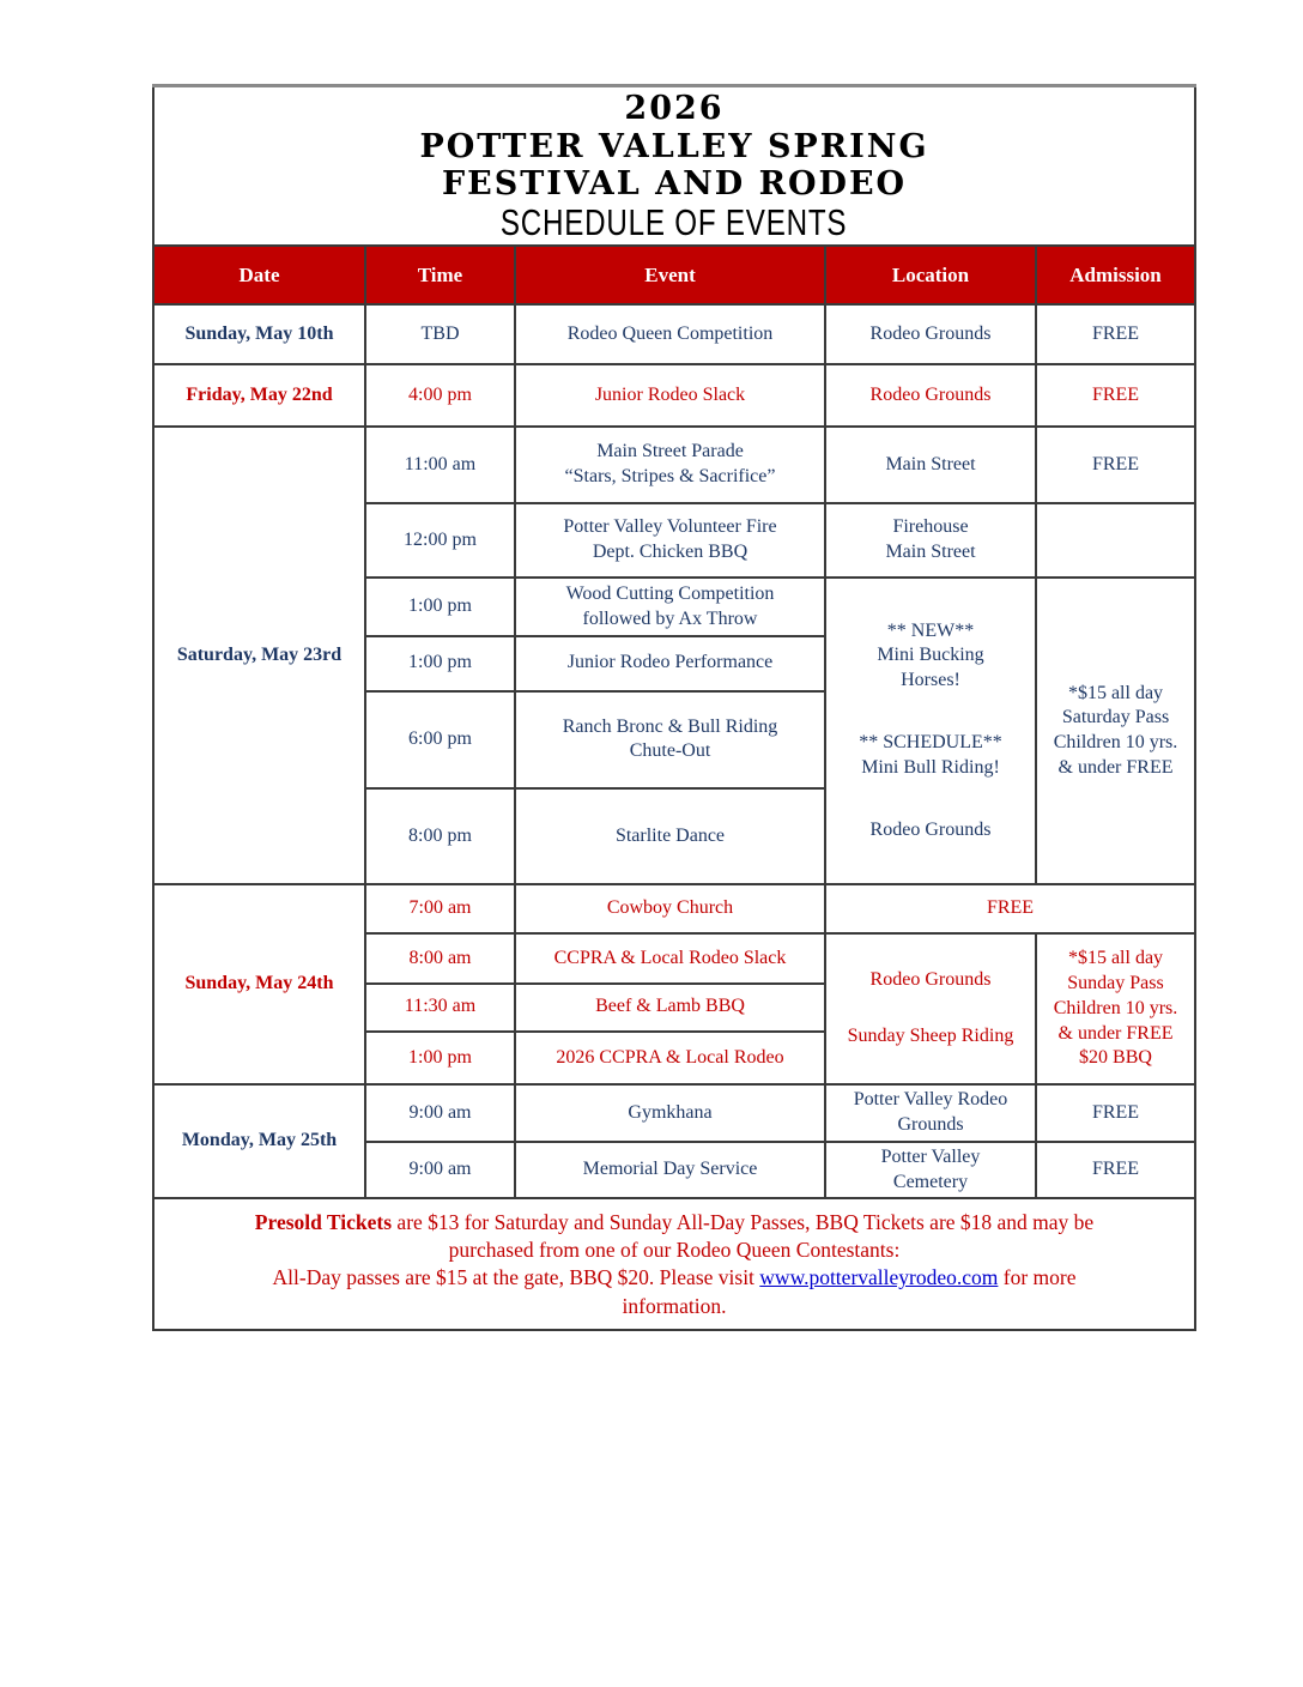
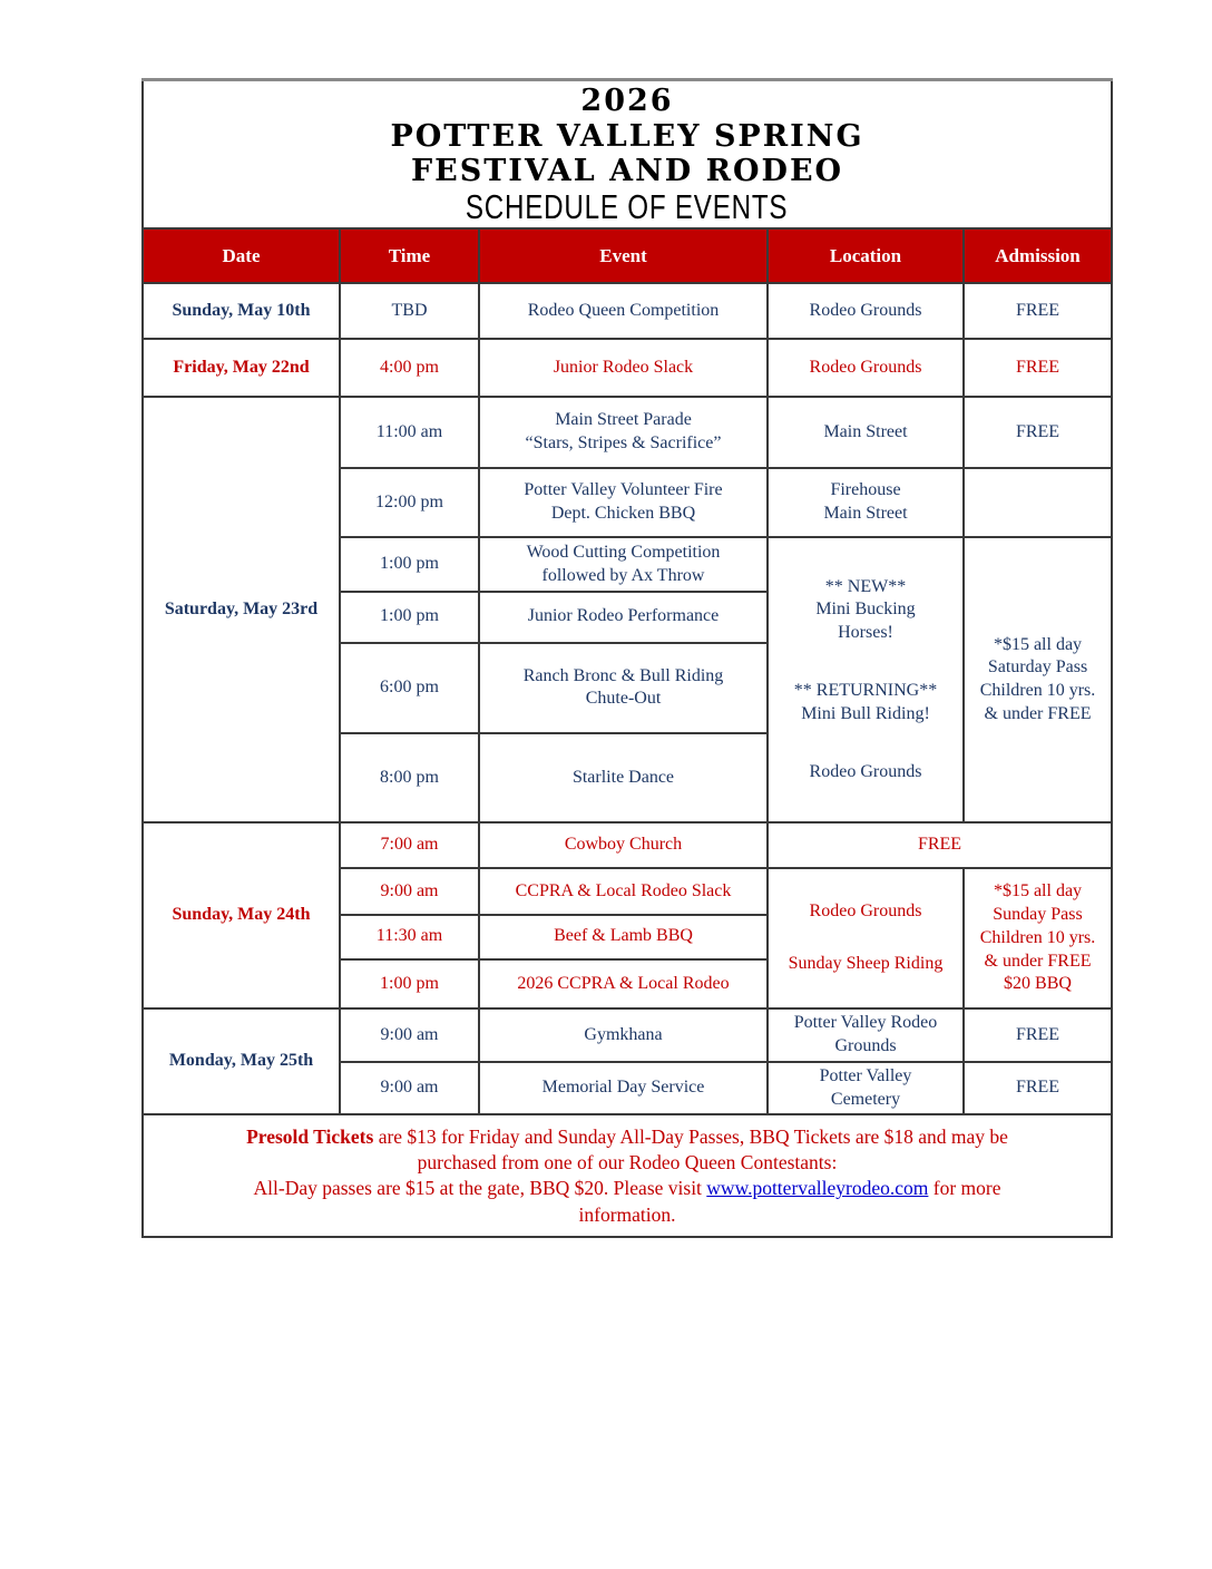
  2026 POTTER VALLEY SPRING FESTIVAL AND RODEO SCHEDULE OF EVENTS
  Date	Time	Event	Location	Admission
  Sunday, May 10th	TBD	Rodeo Queen Competition	Rodeo Grounds	FREE
  Friday, May 22nd	4:00 pm	Junior Rodeo Slack	Rodeo Grounds	FREE
  Saturday, May 23rd	11:00 am	Main Street Parade “Stars, Stripes & Sacrifice”	Main Street	FREE
  12:00 pm	Potter Valley Volunteer Fire Dept. Chicken BBQ	Firehouse Main Street
- 1:00 pm	Wood Cutting Competition followed by Ax Throw	** NEW** Mini Bucking Horses! ** SCHEDULE** Mini Bull Riding! Rodeo Grounds	*$15 all day Saturday Pass Children 10 yrs. & under FREE
+ 1:00 pm	Wood Cutting Competition followed by Ax Throw	** NEW** Mini Bucking Horses! ** RETURNING** Mini Bull Riding! Rodeo Grounds	*$15 all day Saturday Pass Children 10 yrs. & under FREE
  1:00 pm	Junior Rodeo Performance
  6:00 pm	Ranch Bronc & Bull Riding Chute-Out
  8:00 pm	Starlite Dance
  Sunday, May 24th	7:00 am	Cowboy Church	FREE
- 8:00 am	CCPRA & Local Rodeo Slack	Rodeo Grounds Sunday Sheep Riding	*$15 all day Sunday Pass Children 10 yrs. & under FREE $20 BBQ
+ 9:00 am	CCPRA & Local Rodeo Slack	Rodeo Grounds Sunday Sheep Riding	*$15 all day Sunday Pass Children 10 yrs. & under FREE $20 BBQ
  11:30 am	Beef & Lamb BBQ
  1:00 pm	2026 CCPRA & Local Rodeo
  Monday, May 25th	9:00 am	Gymkhana	Potter Valley Rodeo Grounds	FREE
  9:00 am	Memorial Day Service	Potter Valley Cemetery	FREE
- Presold Tickets are $13 for Saturday and Sunday All-Day Passes, BBQ Tickets are $18 and may be purchased from one of our Rodeo Queen Contestants: All-Day passes are $15 at the gate, BBQ $20. Please visit www.pottervalleyrodeo.com for more information.
+ Presold Tickets are $13 for Friday and Sunday All-Day Passes, BBQ Tickets are $18 and may be purchased from one of our Rodeo Queen Contestants: All-Day passes are $15 at the gate, BBQ $20. Please visit www.pottervalleyrodeo.com for more information.
